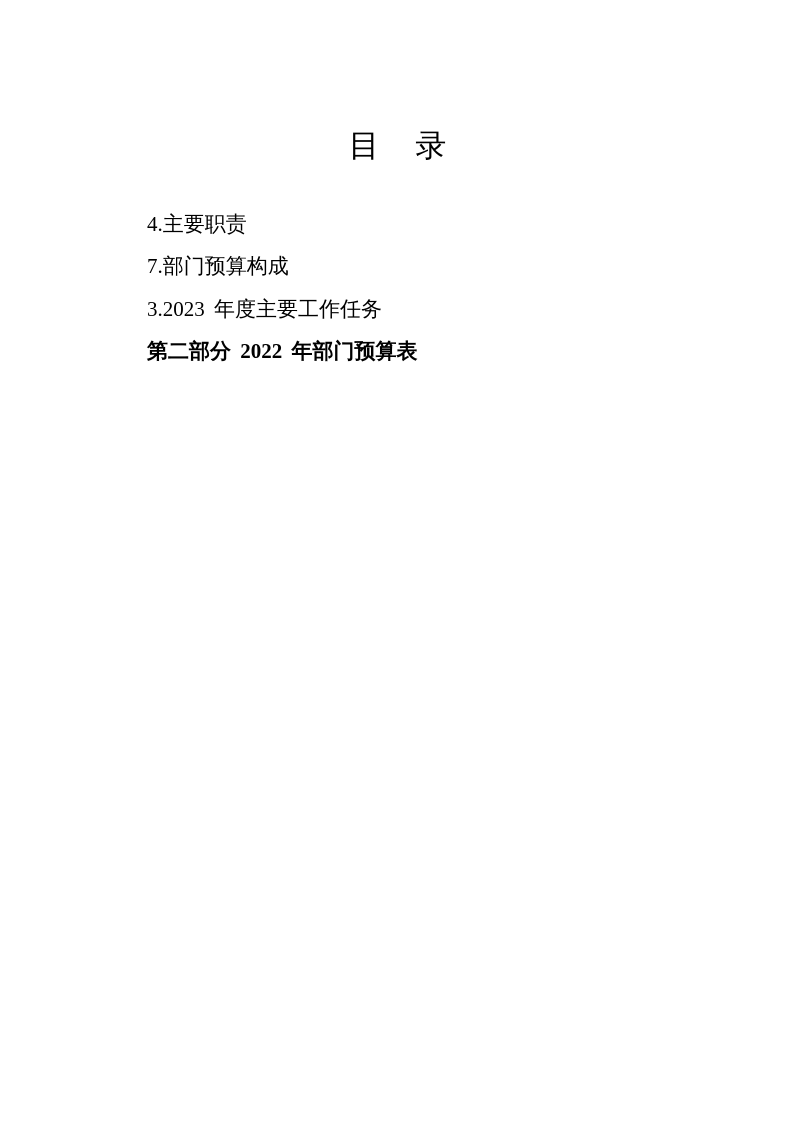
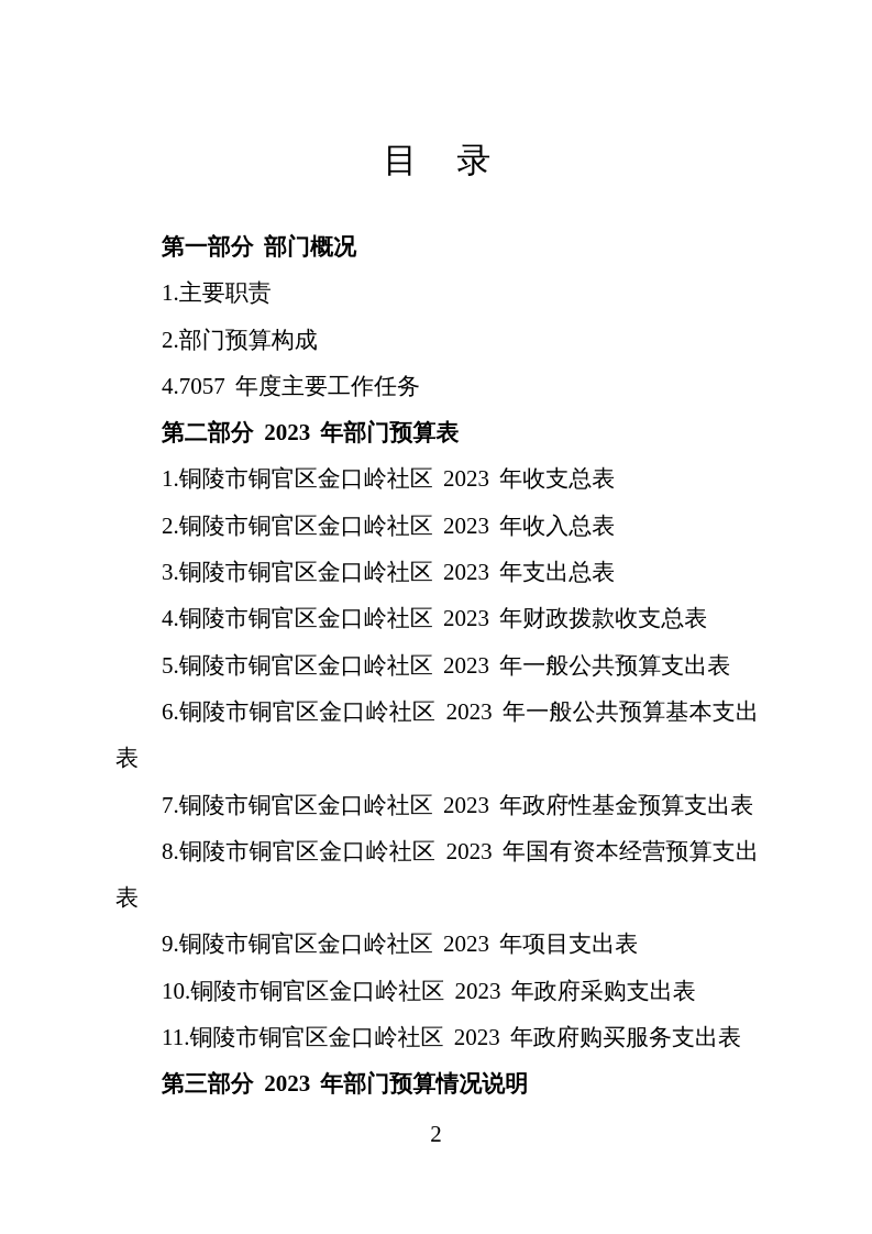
  目 录
+ 第一部分 部门概况
- 4.主要职责
+ 1.主要职责
- 7.部门预算构成
+ 2.部门预算构成
- 3.2023 年度主要工作任务
+ 4.7057 年度主要工作任务
- 第二部分 2022 年部门预算表
+ 第二部分 2023 年部门预算表
+ 1.铜陵市铜官区金口岭社区 2023 年收支总表
+ 2.铜陵市铜官区金口岭社区 2023 年收入总表
+ 3.铜陵市铜官区金口岭社区 2023 年支出总表
+ 4.铜陵市铜官区金口岭社区 2023 年财政拨款收支总表
+ 5.铜陵市铜官区金口岭社区 2023 年一般公共预算支出表
+ 6.铜陵市铜官区金口岭社区 2023 年一般公共预算基本支出表
+ 7.铜陵市铜官区金口岭社区 2023 年政府性基金预算支出表
+ 8.铜陵市铜官区金口岭社区 2023 年国有资本经营预算支出表
+ 9.铜陵市铜官区金口岭社区 2023 年项目支出表
+ 10.铜陵市铜官区金口岭社区 2023 年政府采购支出表
+ 11.铜陵市铜官区金口岭社区 2023 年政府购买服务支出表
+ 第三部分 2023 年部门预算情况说明
+ 2
